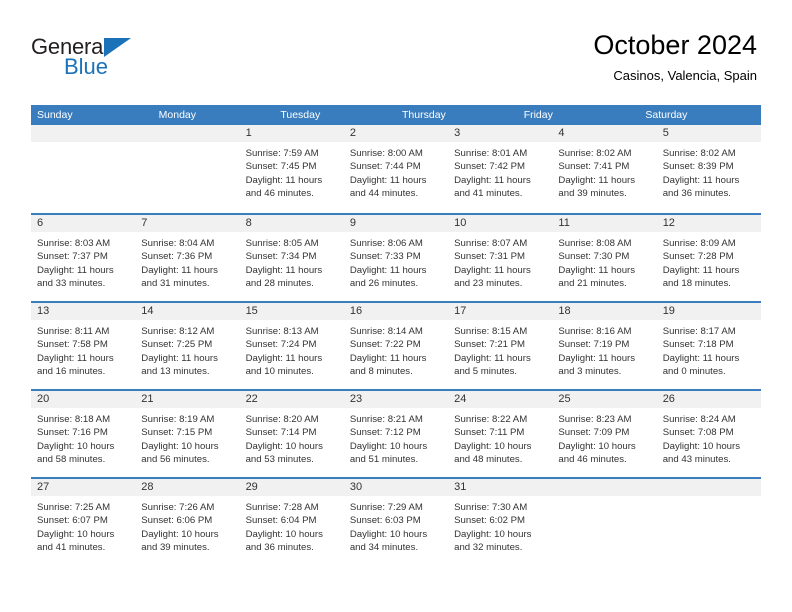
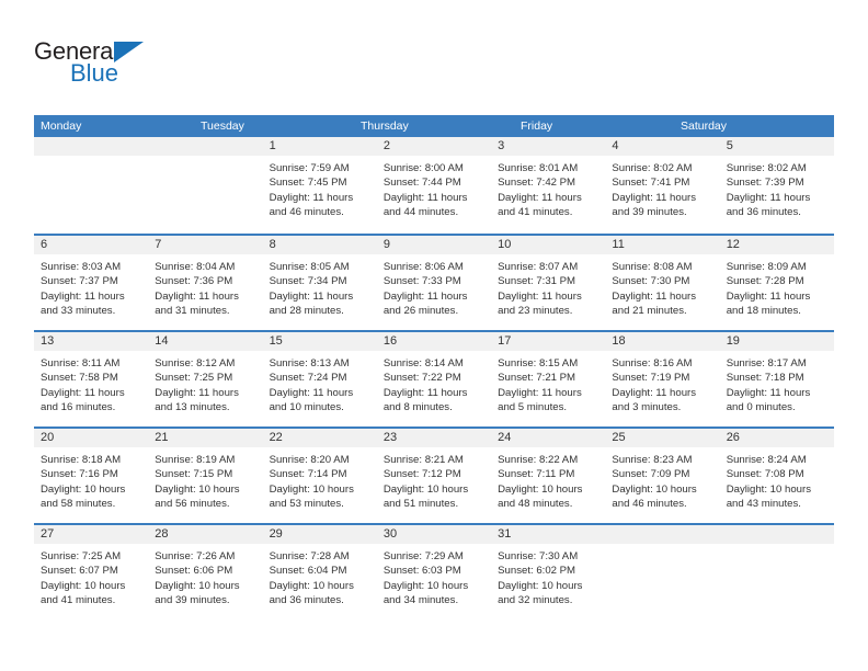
  General
  Blue
- October 2024
- Casinos, Valencia, Spain
- Sunday
  Monday
  Tuesday
  Thursday
  Friday
  Saturday
  1
  Sunrise: 7:59 AM
  Sunset: 7:45 PM
  Daylight: 11 hours
  and 46 minutes.
  2
  Sunrise: 8:00 AM
  Sunset: 7:44 PM
  Daylight: 11 hours
  and 44 minutes.
  3
  Sunrise: 8:01 AM
  Sunset: 7:42 PM
  Daylight: 11 hours
  and 41 minutes.
  4
  Sunrise: 8:02 AM
  Sunset: 7:41 PM
  Daylight: 11 hours
  and 39 minutes.
  5
  Sunrise: 8:02 AM
- Sunset: 8:39 PM
+ Sunset: 7:39 PM
  Daylight: 11 hours
  and 36 minutes.
  6
  Sunrise: 8:03 AM
  Sunset: 7:37 PM
  Daylight: 11 hours
  and 33 minutes.
  7
  Sunrise: 8:04 AM
  Sunset: 7:36 PM
  Daylight: 11 hours
  and 31 minutes.
  8
  Sunrise: 8:05 AM
  Sunset: 7:34 PM
  Daylight: 11 hours
  and 28 minutes.
  9
  Sunrise: 8:06 AM
  Sunset: 7:33 PM
  Daylight: 11 hours
  and 26 minutes.
  10
  Sunrise: 8:07 AM
  Sunset: 7:31 PM
  Daylight: 11 hours
  and 23 minutes.
  11
  Sunrise: 8:08 AM
  Sunset: 7:30 PM
  Daylight: 11 hours
  and 21 minutes.
  12
  Sunrise: 8:09 AM
  Sunset: 7:28 PM
  Daylight: 11 hours
  and 18 minutes.
  13
  Sunrise: 8:11 AM
  Sunset: 7:58 PM
  Daylight: 11 hours
  and 16 minutes.
  14
  Sunrise: 8:12 AM
  Sunset: 7:25 PM
  Daylight: 11 hours
  and 13 minutes.
  15
  Sunrise: 8:13 AM
  Sunset: 7:24 PM
  Daylight: 11 hours
  and 10 minutes.
  16
  Sunrise: 8:14 AM
  Sunset: 7:22 PM
  Daylight: 11 hours
  and 8 minutes.
  17
  Sunrise: 8:15 AM
  Sunset: 7:21 PM
  Daylight: 11 hours
  and 5 minutes.
  18
  Sunrise: 8:16 AM
  Sunset: 7:19 PM
  Daylight: 11 hours
  and 3 minutes.
  19
  Sunrise: 8:17 AM
  Sunset: 7:18 PM
  Daylight: 11 hours
  and 0 minutes.
  20
  Sunrise: 8:18 AM
  Sunset: 7:16 PM
  Daylight: 10 hours
  and 58 minutes.
  21
  Sunrise: 8:19 AM
  Sunset: 7:15 PM
  Daylight: 10 hours
  and 56 minutes.
  22
  Sunrise: 8:20 AM
  Sunset: 7:14 PM
  Daylight: 10 hours
  and 53 minutes.
  23
  Sunrise: 8:21 AM
  Sunset: 7:12 PM
  Daylight: 10 hours
  and 51 minutes.
  24
  Sunrise: 8:22 AM
  Sunset: 7:11 PM
  Daylight: 10 hours
  and 48 minutes.
  25
  Sunrise: 8:23 AM
  Sunset: 7:09 PM
  Daylight: 10 hours
  and 46 minutes.
  26
  Sunrise: 8:24 AM
  Sunset: 7:08 PM
  Daylight: 10 hours
  and 43 minutes.
  27
  Sunrise: 7:25 AM
  Sunset: 6:07 PM
  Daylight: 10 hours
  and 41 minutes.
  28
  Sunrise: 7:26 AM
  Sunset: 6:06 PM
  Daylight: 10 hours
  and 39 minutes.
  29
  Sunrise: 7:28 AM
  Sunset: 6:04 PM
  Daylight: 10 hours
  and 36 minutes.
  30
  Sunrise: 7:29 AM
  Sunset: 6:03 PM
  Daylight: 10 hours
  and 34 minutes.
  31
  Sunrise: 7:30 AM
  Sunset: 6:02 PM
  Daylight: 10 hours
  and 32 minutes.
